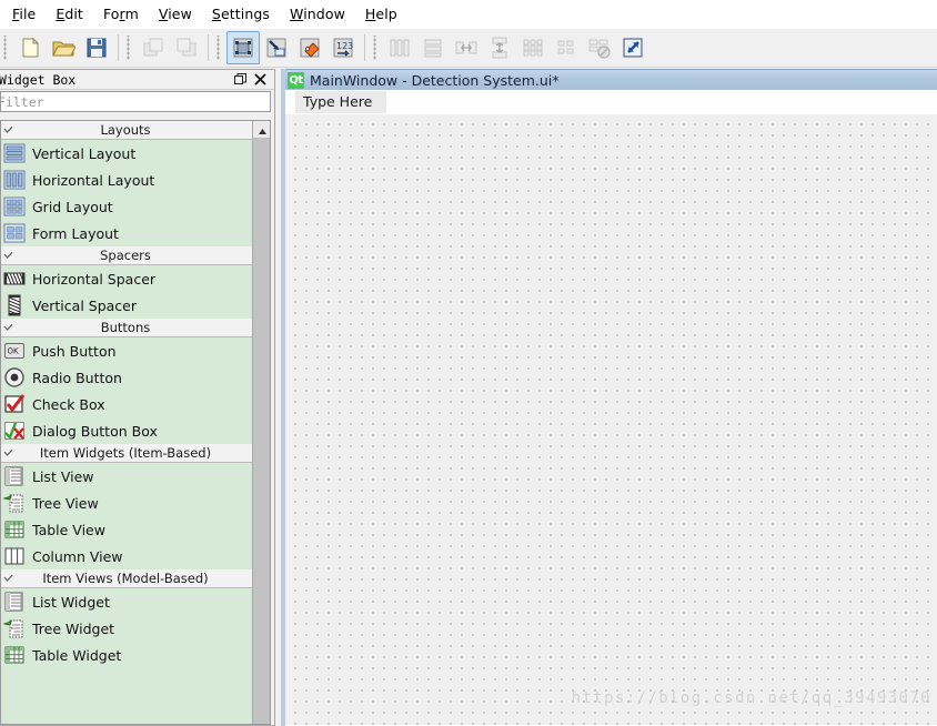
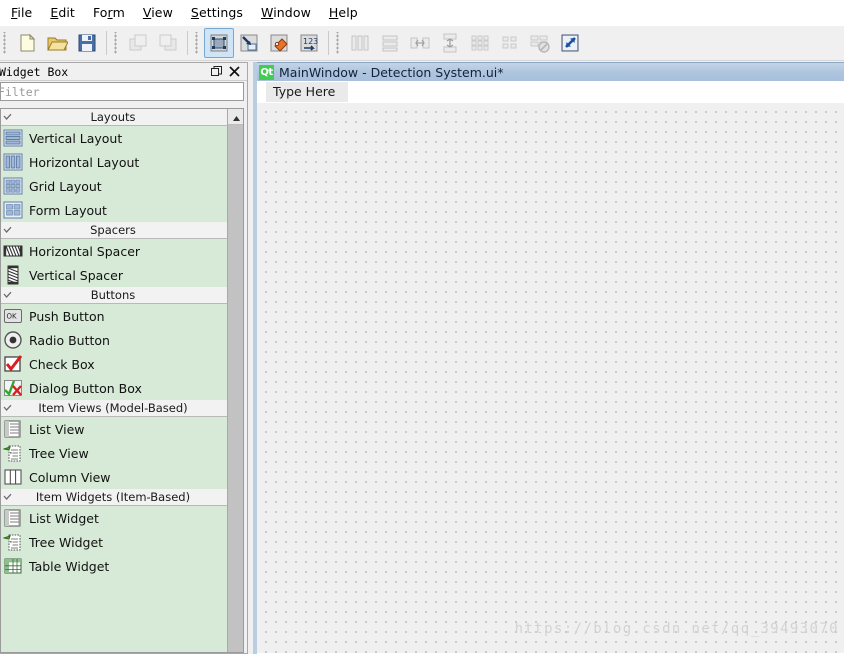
  File
  Edit
  Form
  View
  Settings
  Window
  Help
  123
  Widget Box
  Filter
  Layouts
  Vertical Layout
  Horizontal Layout
  Grid Layout
  Form Layout
  Spacers
  Horizontal Spacer
  Vertical Spacer
  Buttons
  OK
  Push Button
  Radio Button
  Check Box
  Dialog Button Box
- Item Widgets (Item-Based)
+ Item Views (Model-Based)
  List View
  Tree View
- Table View
  Column View
- Item Views (Model-Based)
+ Item Widgets (Item-Based)
  List Widget
  Tree Widget
  Table Widget
  Qt
  MainWindow - Detection System.ui*
  Type Here
  https://blog.csdn.net/qq_39493070
